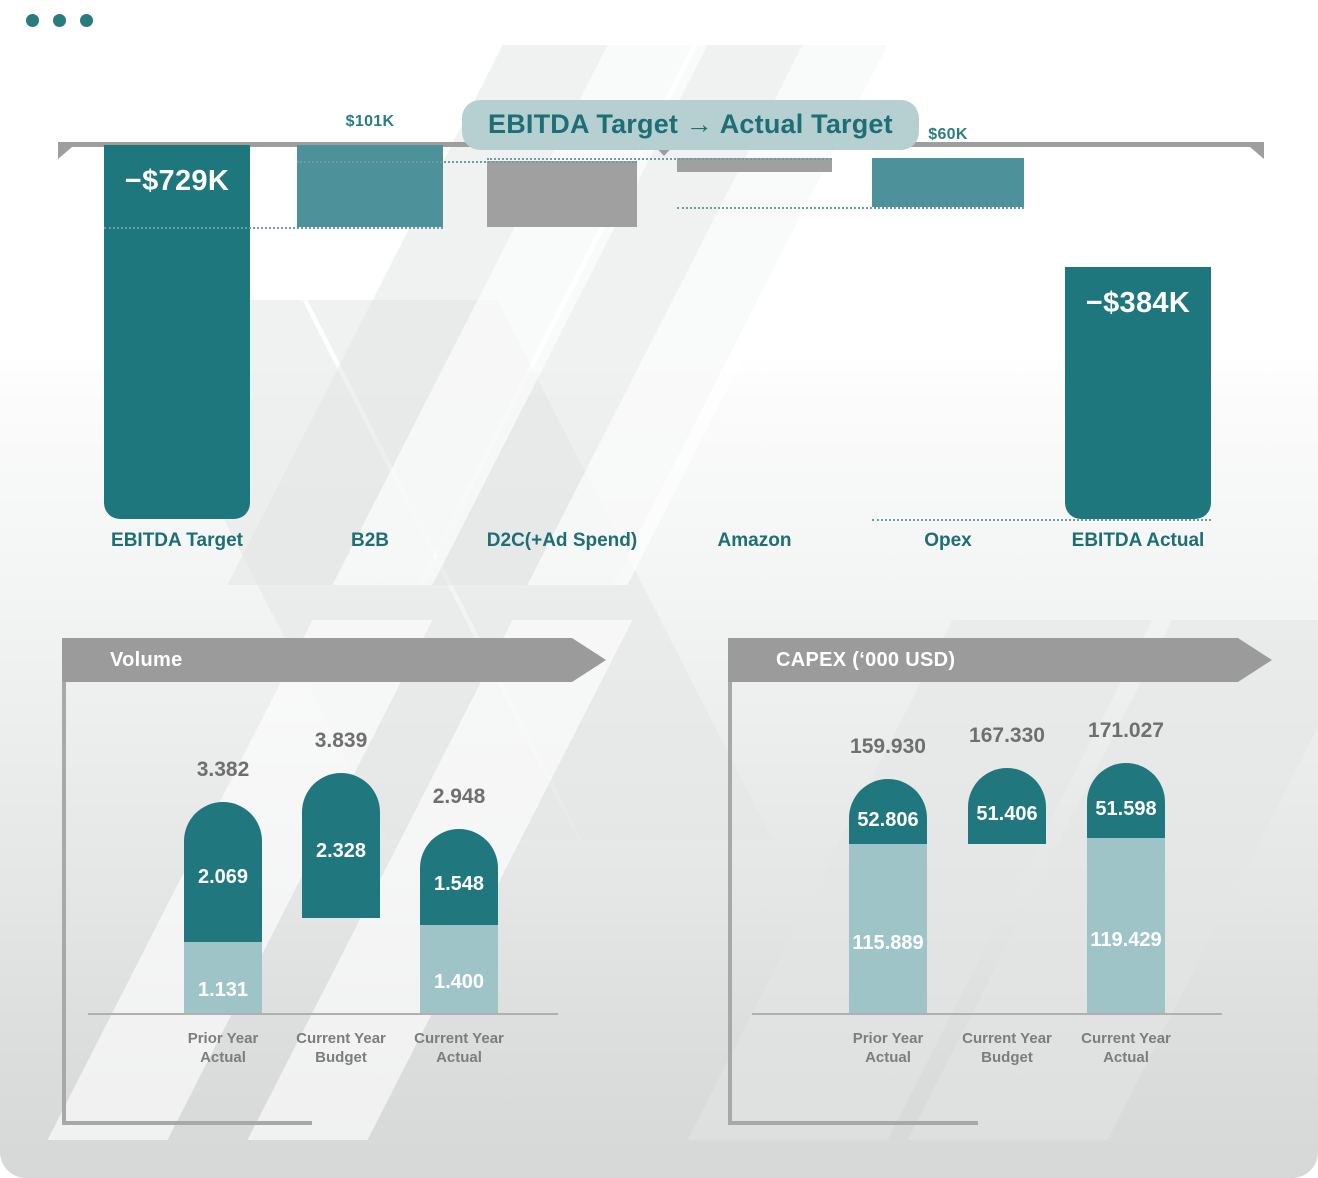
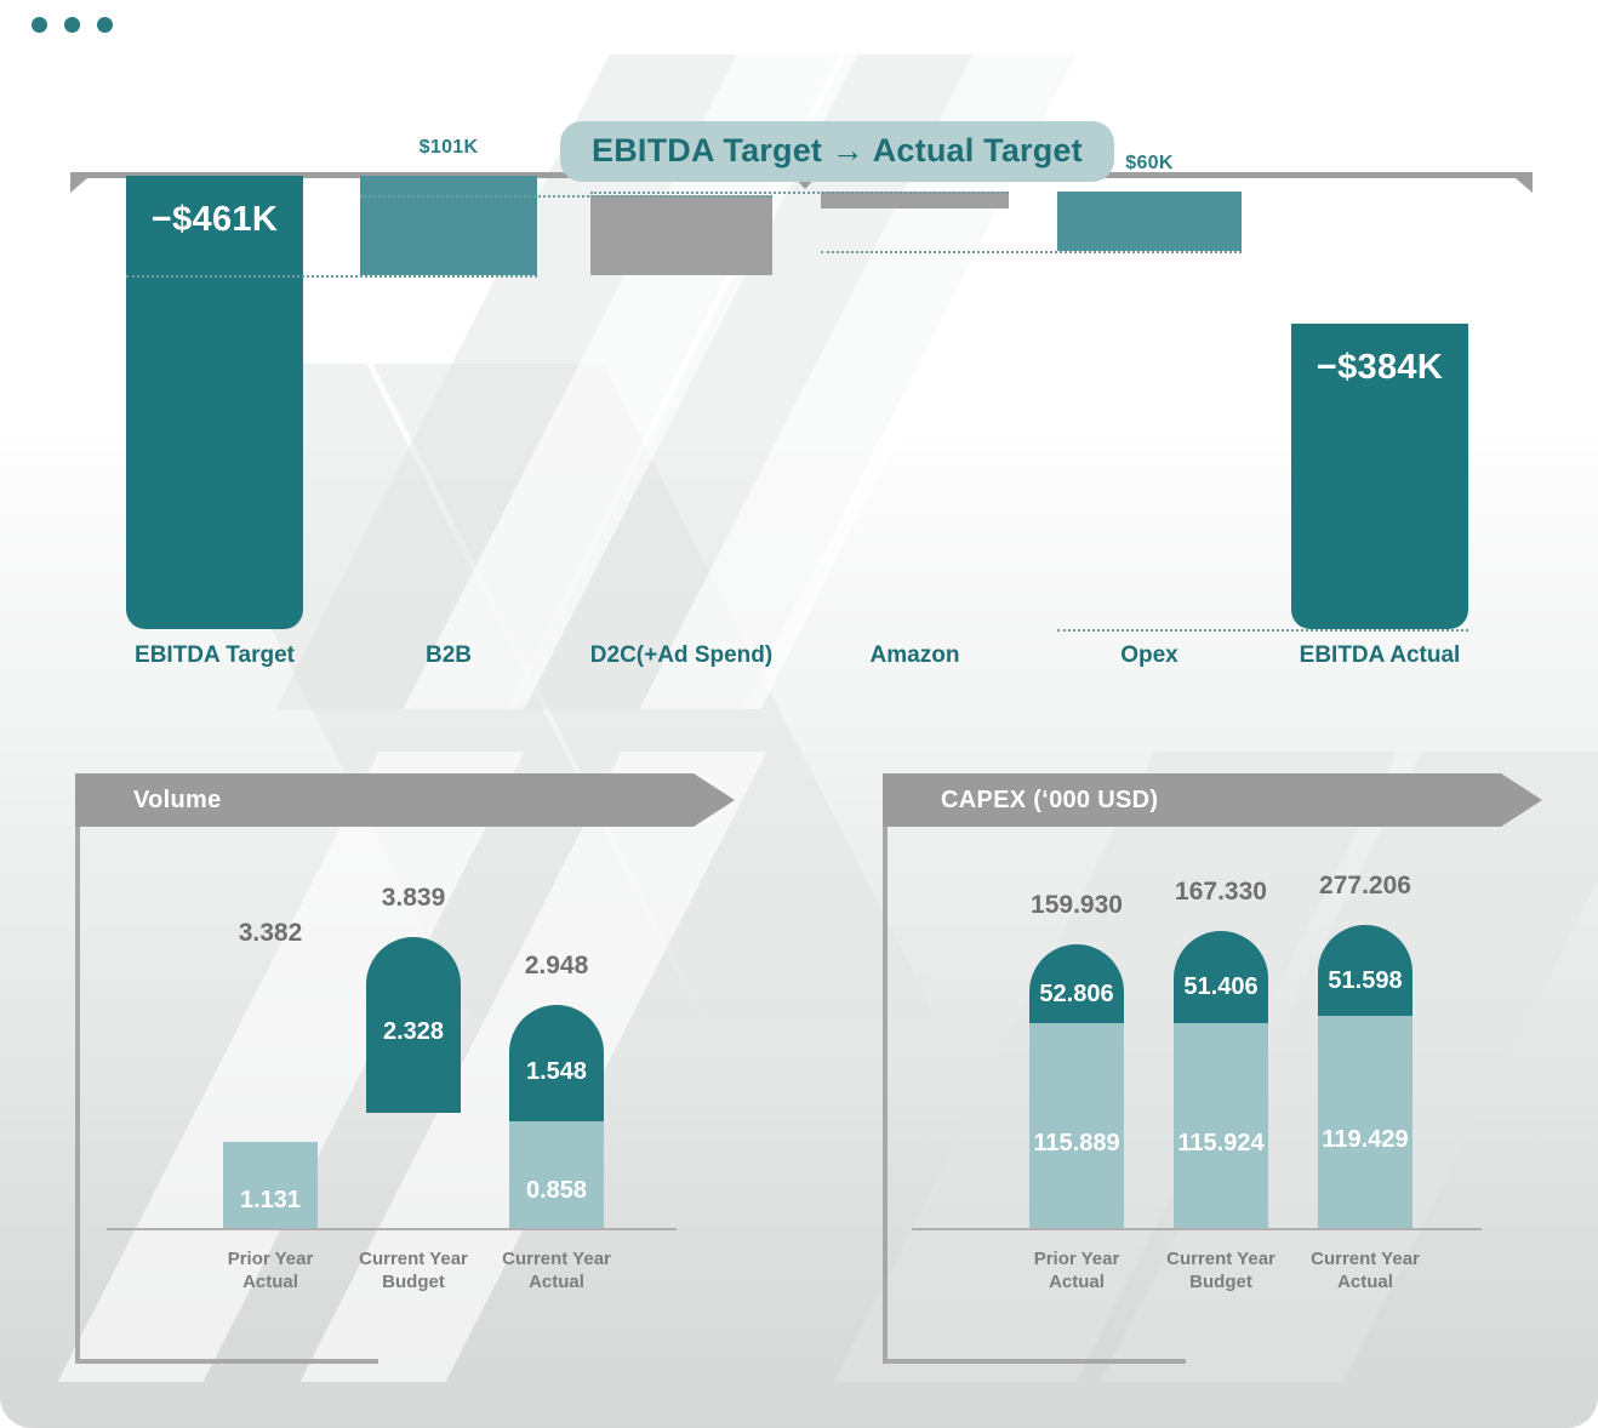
  EBITDA Target → Actual Target
- −$729K
+ −$461K
  $101K
  $60K
  −$384K
  EBITDA Target
  B2B
  D2C(+Ad Spend)
  Amazon
  Opex
  EBITDA Actual
  Volume
- 2.069
  1.131
  3.382
  Prior Year
  Actual
  2.328
  3.839
  Current Year
  Budget
  1.548
- 1.400
+ 0.858
  2.948
  Current Year
  Actual
  CAPEX (‘000 USD)
  52.806
  115.889
  159.930
  Prior Year
  Actual
  51.406
+ 115.924
  167.330
  Current Year
  Budget
  51.598
  119.429
- 171.027
+ 277.206
  Current Year
  Actual
